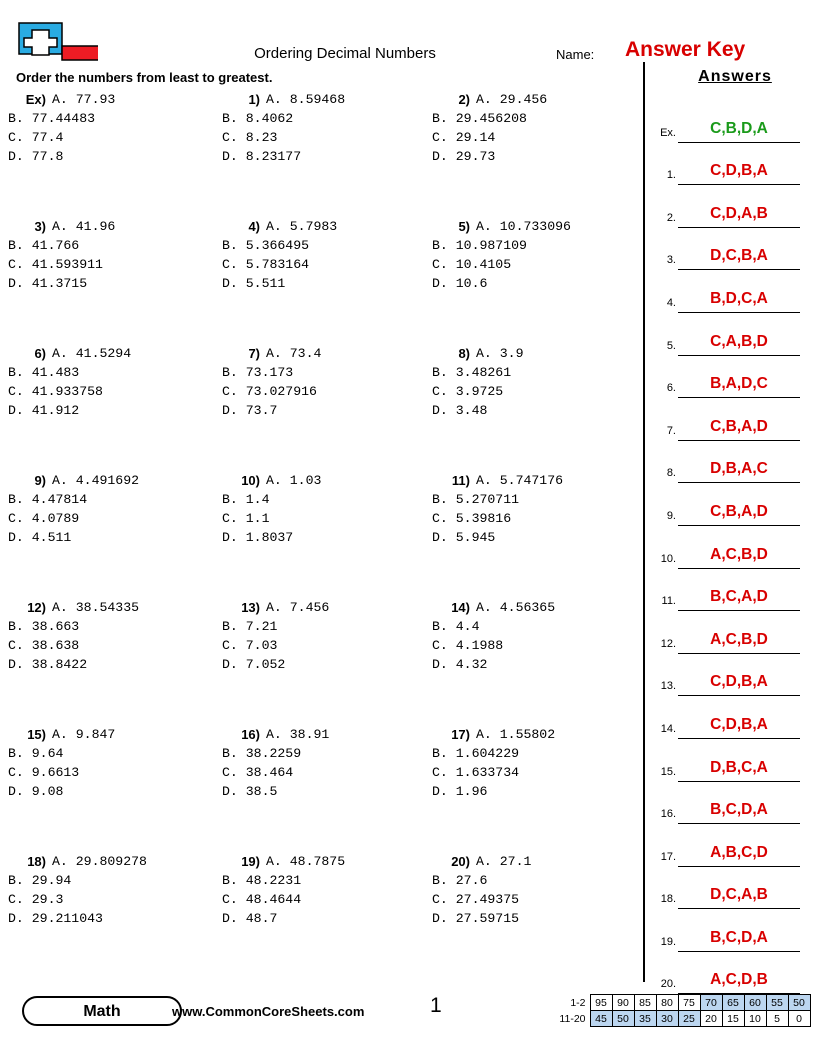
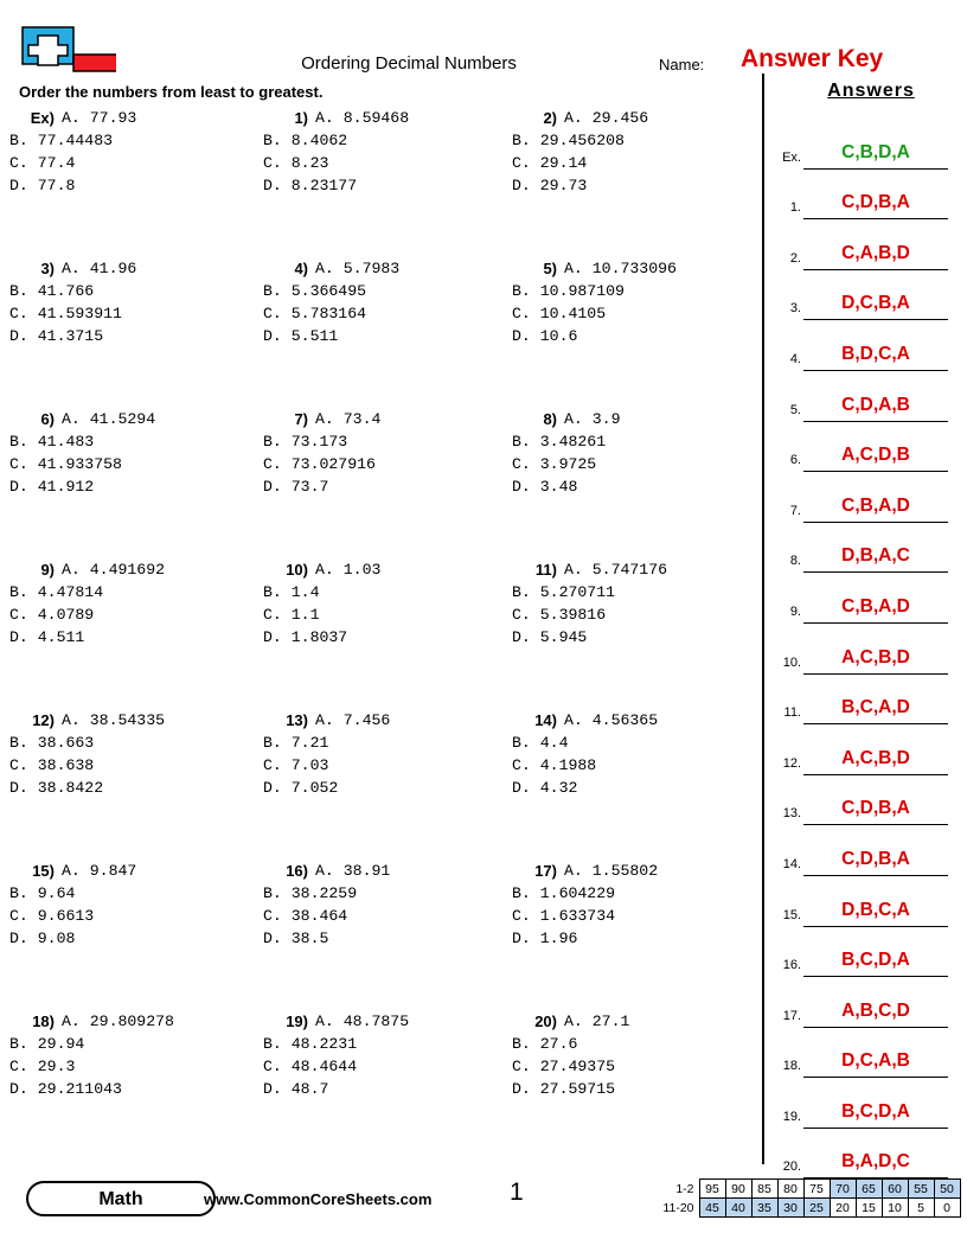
  Ordering Decimal Numbers
  Name:
  Answer Key
  Order the numbers from least to greatest.
  Ex)
  A. 77.93
  B. 77.44483
  C. 77.4
  D. 77.8
  1)
  A. 8.59468
  B. 8.4062
  C. 8.23
  D. 8.23177
  2)
  A. 29.456
  B. 29.456208
  C. 29.14
  D. 29.73
  3)
  A. 41.96
  B. 41.766
  C. 41.593911
  D. 41.3715
  4)
  A. 5.7983
  B. 5.366495
  C. 5.783164
  D. 5.511
  5)
  A. 10.733096
  B. 10.987109
  C. 10.4105
  D. 10.6
  6)
  A. 41.5294
  B. 41.483
  C. 41.933758
  D. 41.912
  7)
  A. 73.4
  B. 73.173
  C. 73.027916
  D. 73.7
  8)
  A. 3.9
  B. 3.48261
  C. 3.9725
  D. 3.48
  9)
  A. 4.491692
  B. 4.47814
  C. 4.0789
  D. 4.511
  10)
  A. 1.03
  B. 1.4
  C. 1.1
  D. 1.8037
  11)
  A. 5.747176
  B. 5.270711
  C. 5.39816
  D. 5.945
  12)
  A. 38.54335
  B. 38.663
  C. 38.638
  D. 38.8422
  13)
  A. 7.456
  B. 7.21
  C. 7.03
  D. 7.052
  14)
  A. 4.56365
  B. 4.4
  C. 4.1988
  D. 4.32
  15)
  A. 9.847
  B. 9.64
  C. 9.6613
  D. 9.08
  16)
  A. 38.91
  B. 38.2259
  C. 38.464
  D. 38.5
  17)
  A. 1.55802
  B. 1.604229
  C. 1.633734
  D. 1.96
  18)
  A. 29.809278
  B. 29.94
  C. 29.3
  D. 29.211043
  19)
  A. 48.7875
  B. 48.2231
  C. 48.4644
  D. 48.7
  20)
  A. 27.1
  B. 27.6
  C. 27.49375
  D. 27.59715
  Answers
  Ex.
  C,B,D,A
  1.
  C,D,B,A
  2.
- C,D,A,B
+ C,A,B,D
  3.
  D,C,B,A
  4.
  B,D,C,A
  5.
- C,A,B,D
+ C,D,A,B
  6.
- B,A,D,C
+ A,C,D,B
  7.
  C,B,A,D
  8.
  D,B,A,C
  9.
  C,B,A,D
  10.
  A,C,B,D
  11.
  B,C,A,D
  12.
  A,C,B,D
  13.
  C,D,B,A
  14.
  C,D,B,A
  15.
  D,B,C,A
  16.
  B,C,D,A
  17.
  A,B,C,D
  18.
  D,C,A,B
  19.
  B,C,D,A
  20.
- A,C,D,B
+ B,A,D,C
  Math
  www.CommonCoreSheets.com
  1
  1-2	95	90	85	80	75	70	65	60	55	50
- 11-20	45	50	35	30	25	20	15	10	5	0
+ 11-20	45	40	35	30	25	20	15	10	5	0
